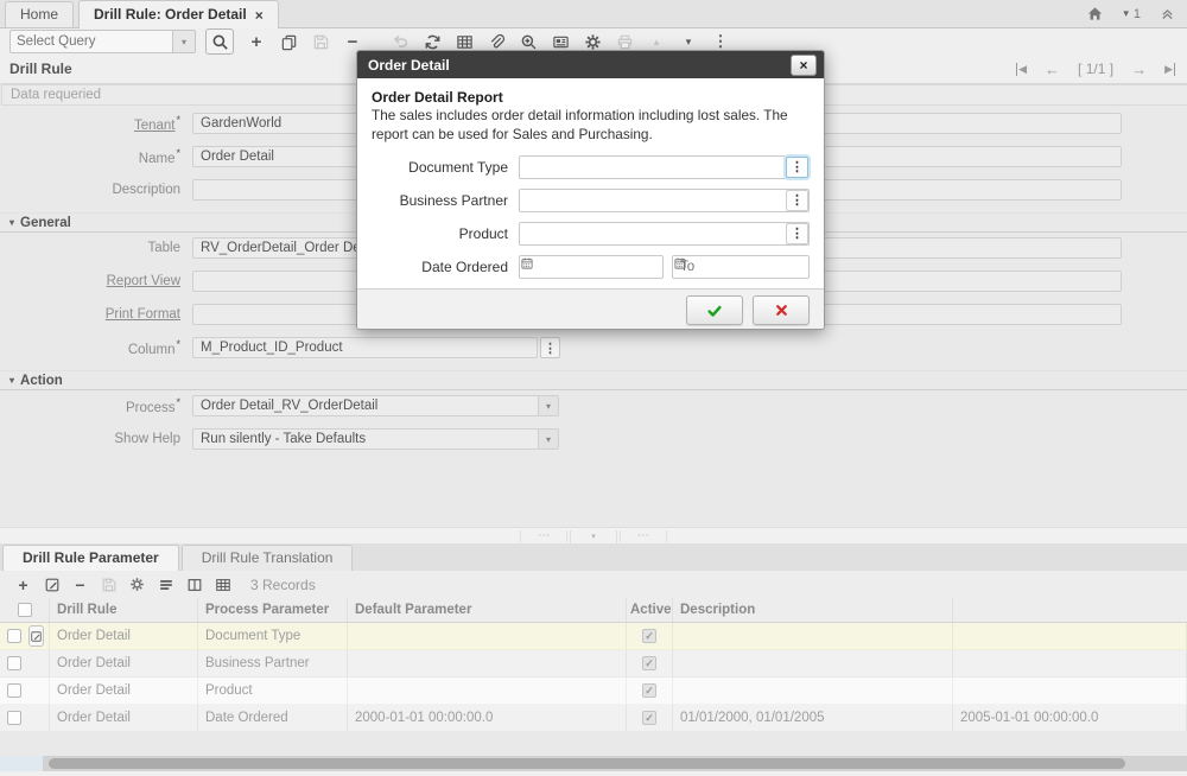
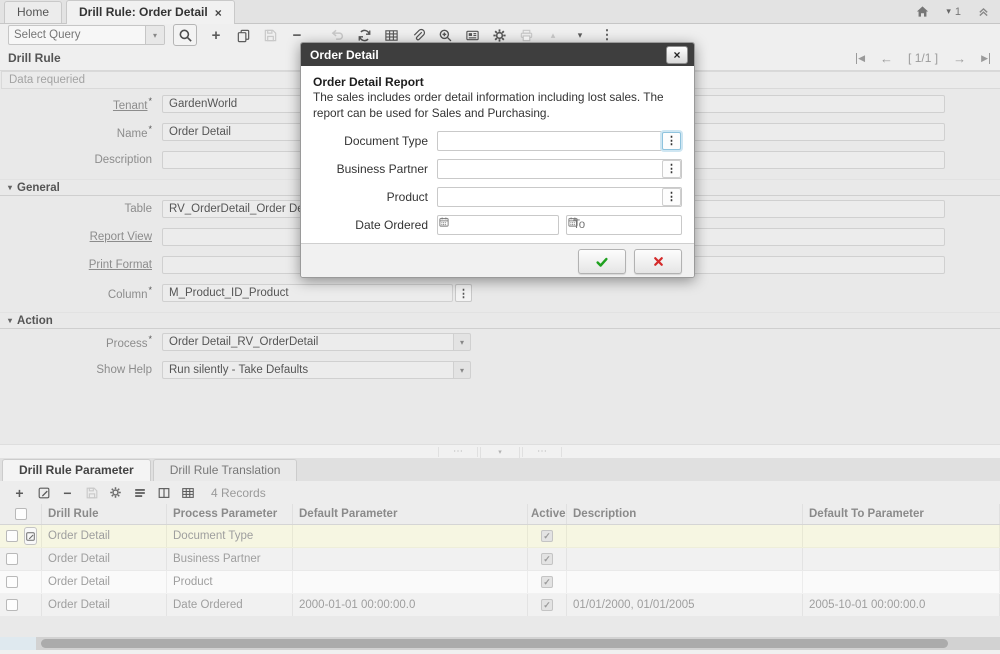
  Home
  Drill Rule: Order Detail
  ×
  ▾
  1
  Select Query
  ▾
  +
  −
  ▴
  ▾
  ⋮
  Drill Rule
  ◀
  ←
  [ 1/1 ]
  →
  ▶
  Data requeried
  Tenant*
  GardenWorld
  Name*
  Order Detail
  Description
  ▾
  General
  Table
  RV_OrderDetail_Order D
  Report View
  Print Format
  Column*
  M_Product_ID_Product
  ⋮
  ▾
  Action
  Process*
  Order Detail_RV_OrderDetail
  ▾
  Show Help
  Run silently - Take Defaults
  ▾
  ⋯
  ⋯
  Drill Rule Parameter
  Drill Rule Translation
  +
  −
- 3 Records
+ 4 Records
  Drill Rule
  Process Parameter
  Default Parameter
  Active
  Description
+ Default To Parameter
  Order Detail
  Document Type
  ✓
  Order Detail
  Business Partner
  ✓
  Order Detail
  Product
  ✓
  Order Detail
  Date Ordered
  2000-01-01 00:00:00.0
  ✓
  01/01/2000, 01/01/2005
- 2005-01-01 00:00:00.0
+ 2005-10-01 00:00:00.0
  Order Detail
  ×
  Order Detail Report
  The sales includes order detail information including lost sales. The report can be used for Sales and Purchasing.
  Document Type
  ⋮
  Business Partner
  ⋮
  Product
  ⋮
  Date Ordered
  To
